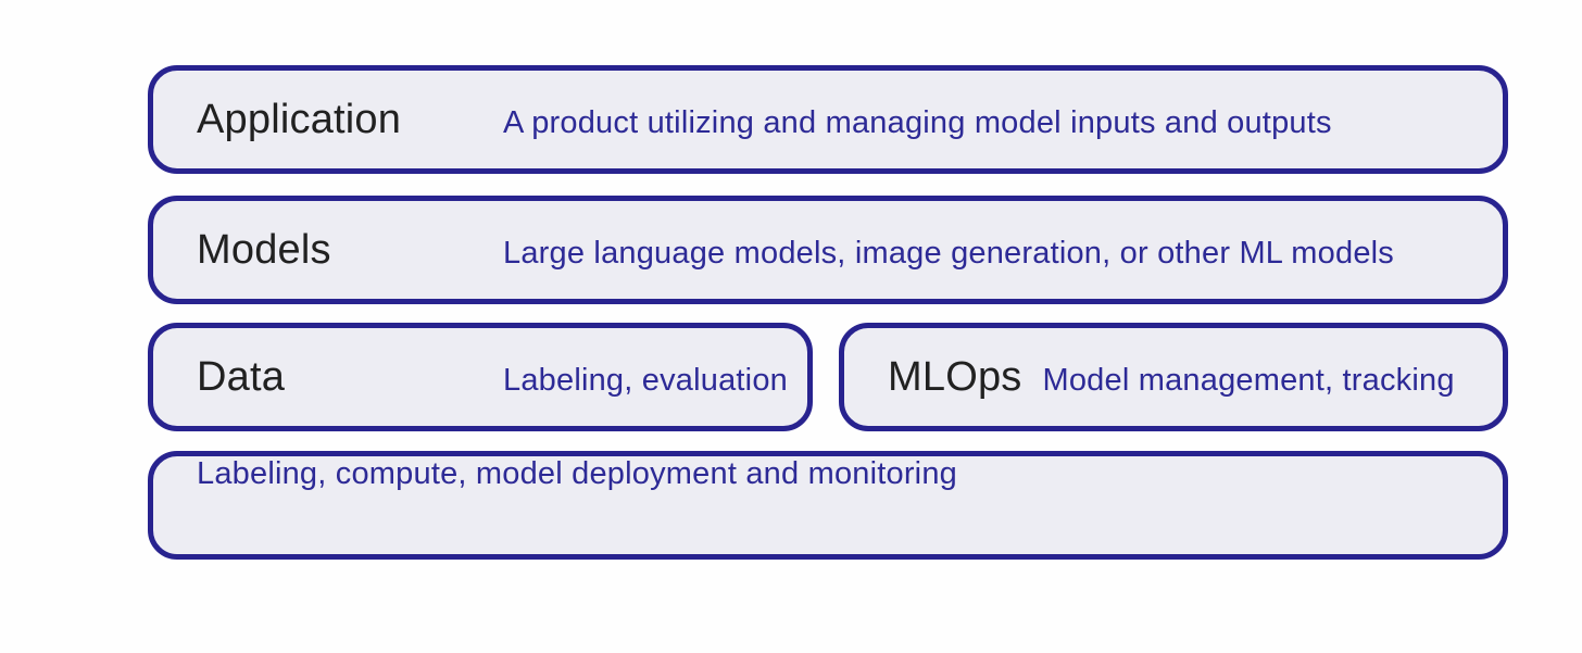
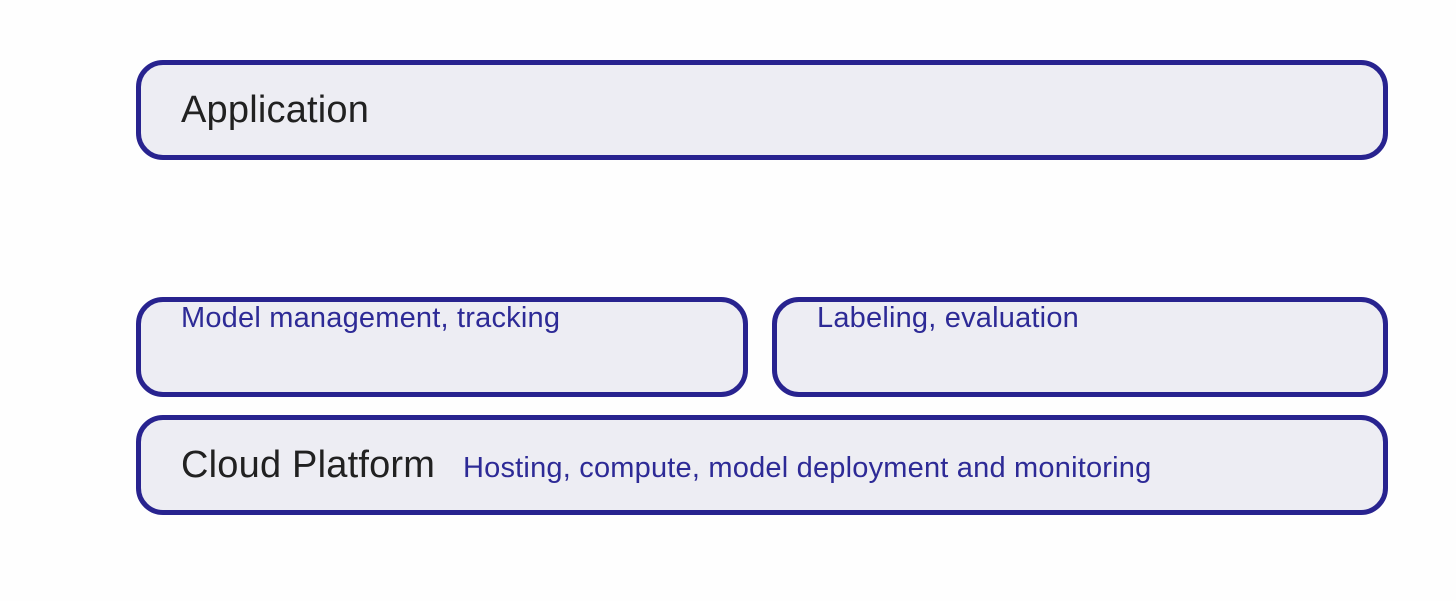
  Application
- A product utilizing and managing model inputs and outputs
- Models
- Large language models, image generation, or other ML models
- Data
- Labeling, evaluation
+ Model management, tracking
- MLOps
- Model management, tracking
+ Labeling, evaluation
+ Cloud Platform
- Labeling, compute, model deployment and monitoring
+ Hosting, compute, model deployment and monitoring
